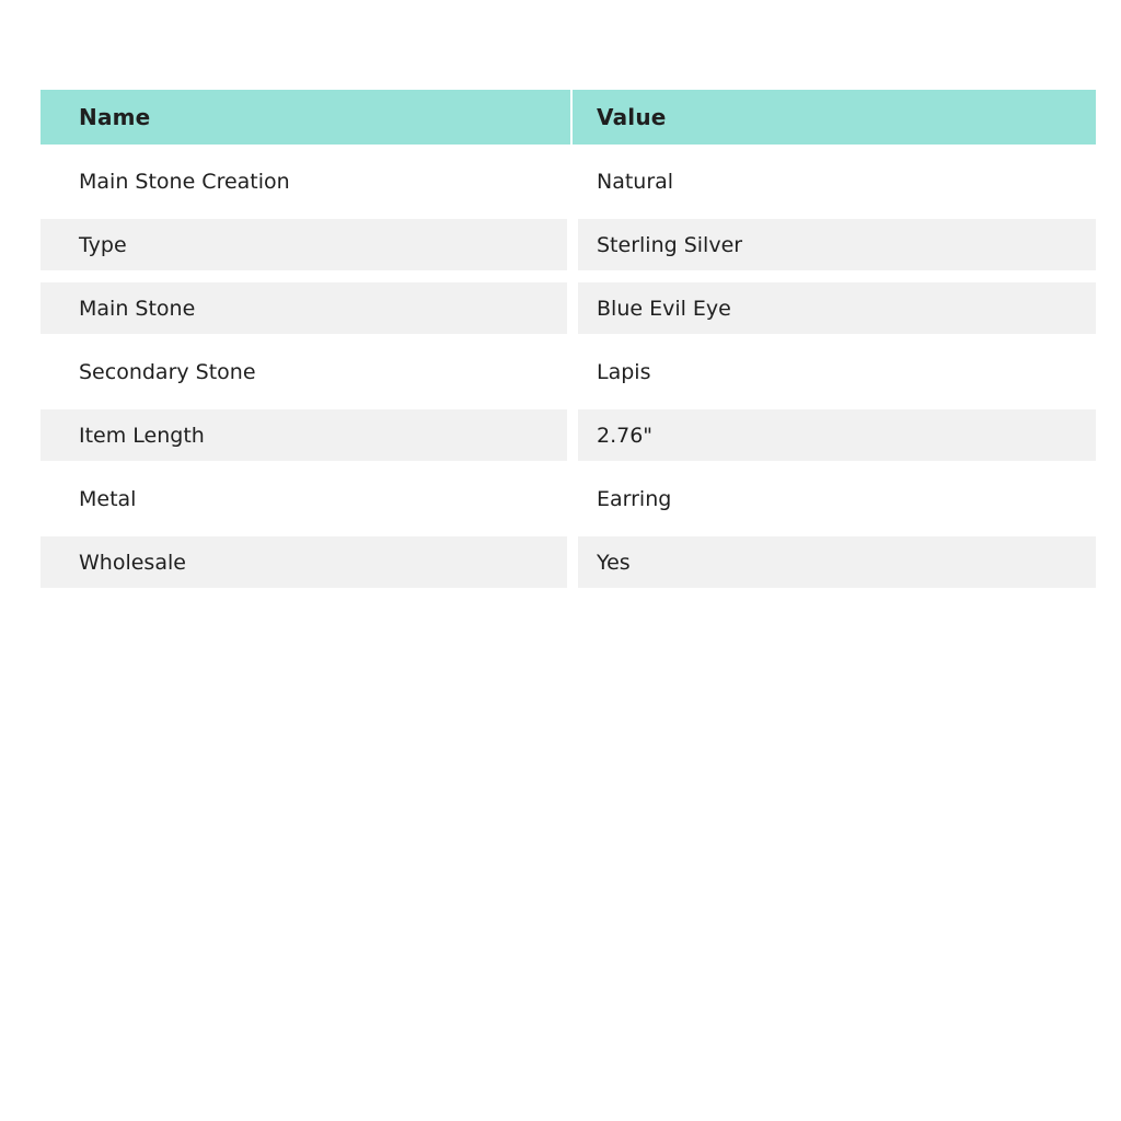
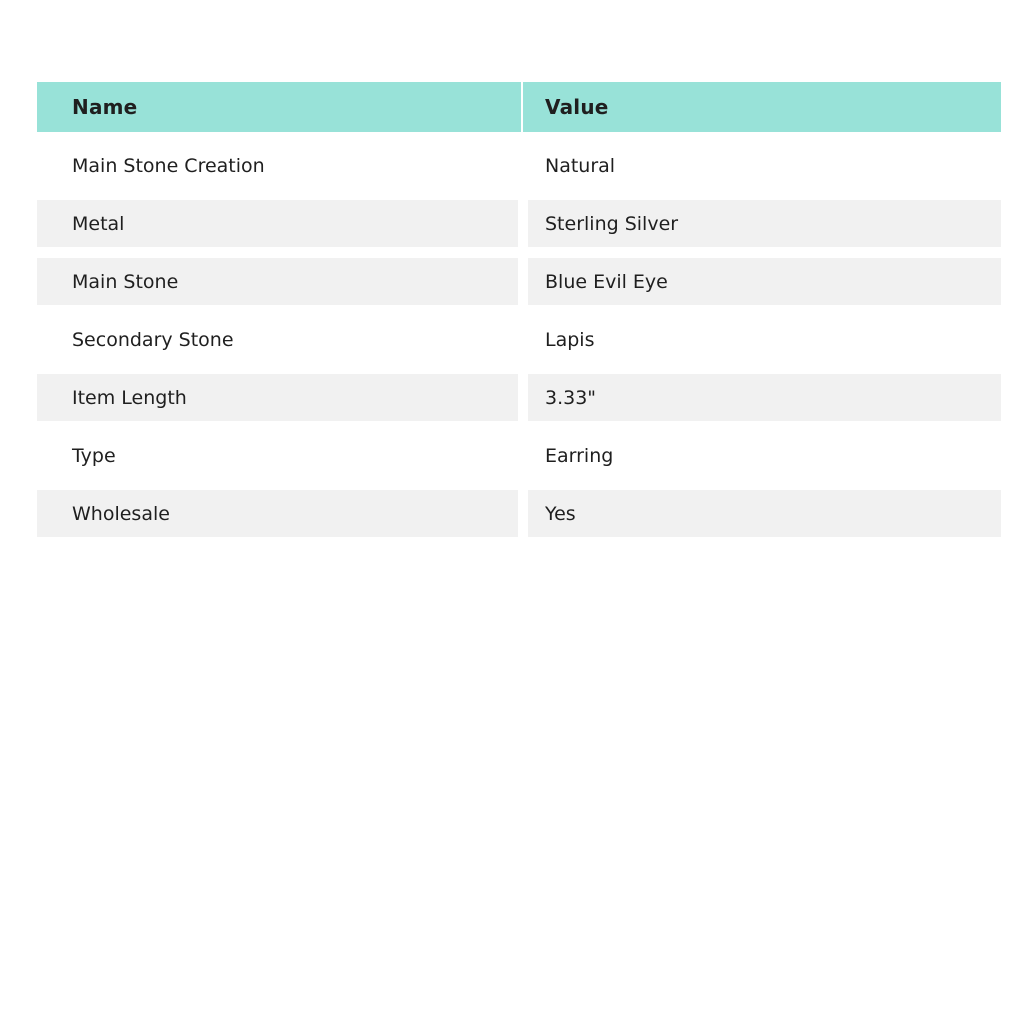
  Name
  Value
  Main Stone Creation
  Natural
- Type
+ Metal
  Sterling Silver
  Main Stone
  Blue Evil Eye
  Secondary Stone
  Lapis
  Item Length
- 2.76"
+ 3.33"
- Metal
+ Type
  Earring
  Wholesale
  Yes
